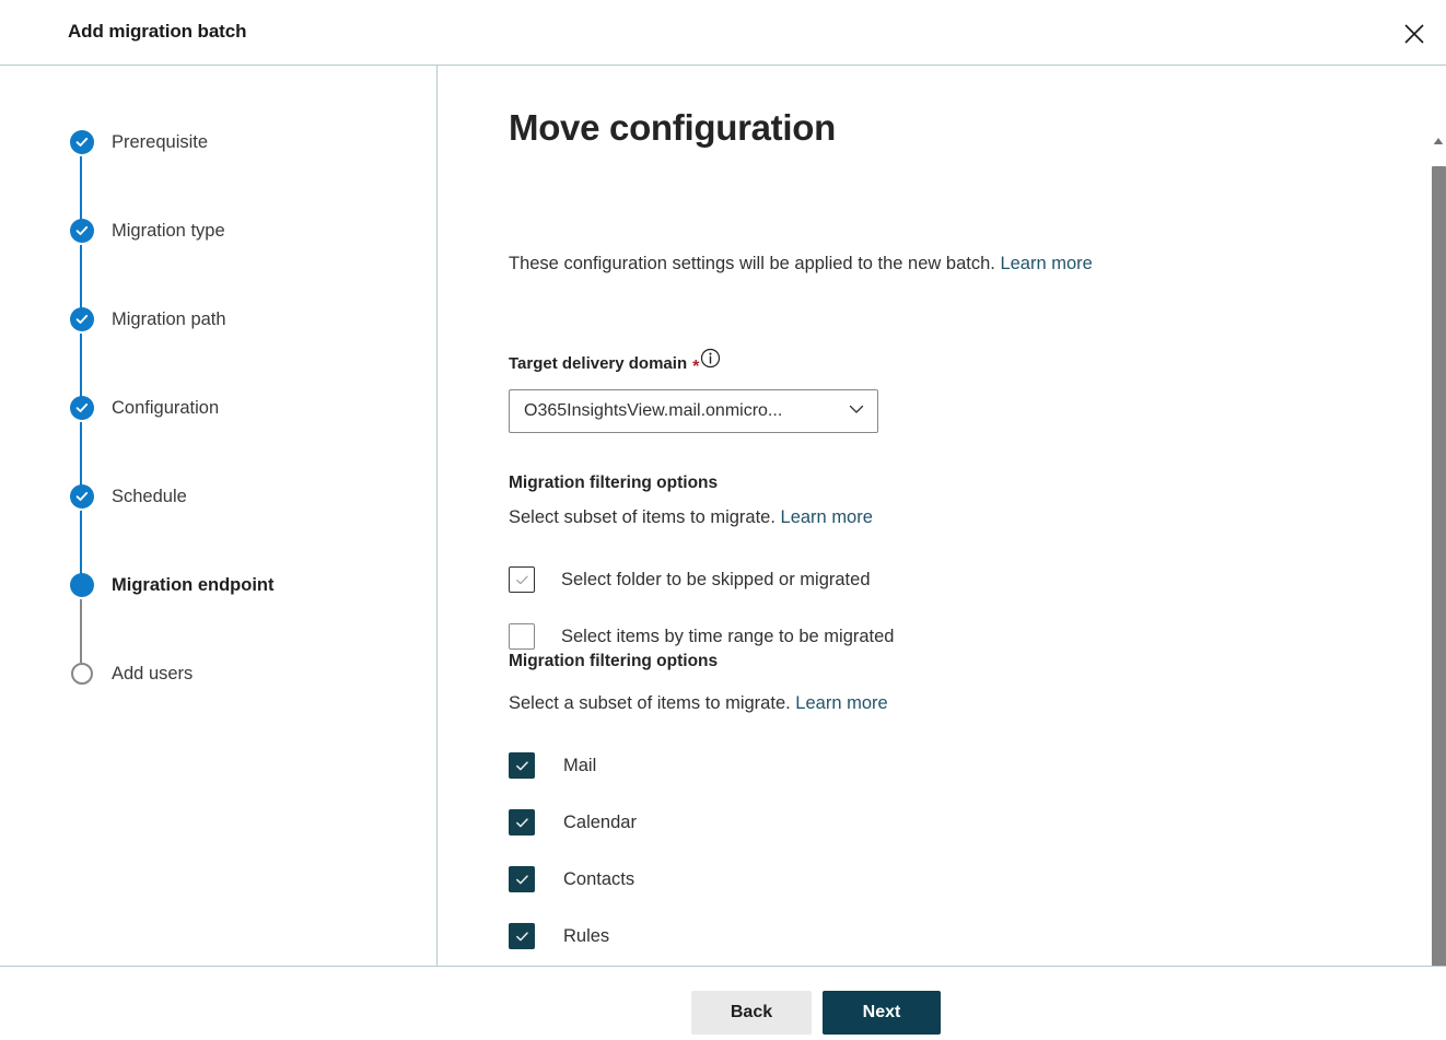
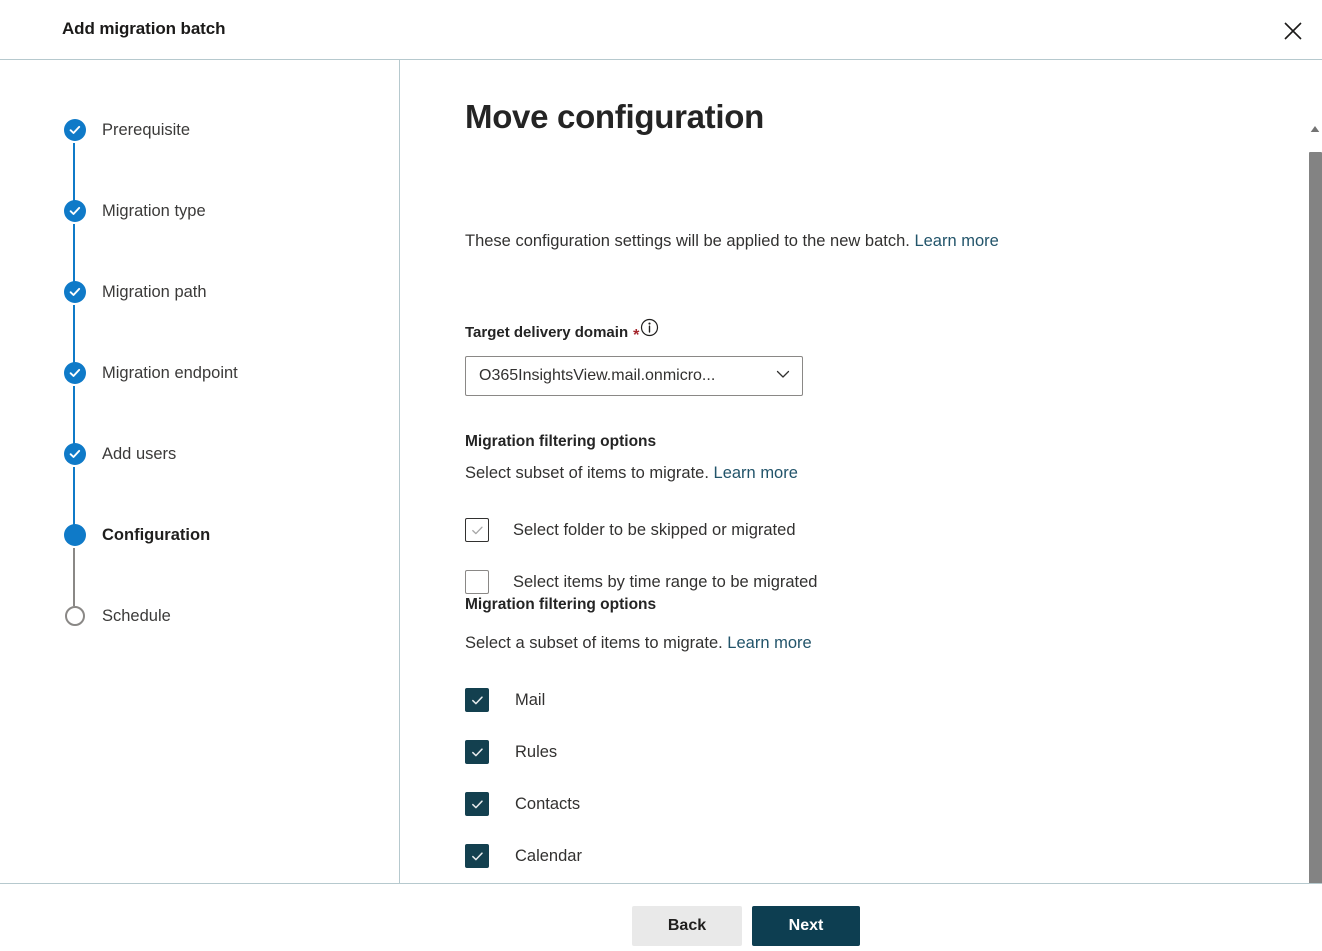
  Add migration batch
  Prerequisite
  Migration type
  Migration path
- Configuration
+ Migration endpoint
- Schedule
+ Add users
- Migration endpoint
+ Configuration
- Add users
+ Schedule
  Move configuration
  These configuration settings will be applied to the new batch. Learn more
  Target delivery domain
  *
  O365InsightsView.mail.onmicro...
  Migration filtering options
  Select subset of items to migrate. Learn more
  Select folder to be skipped or migrated
  Select items by time range to be migrated
  Migration filtering options
  Select a subset of items to migrate. Learn more
  Mail
- Calendar
+ Rules
  Contacts
- Rules
+ Calendar
  Back
  Next
